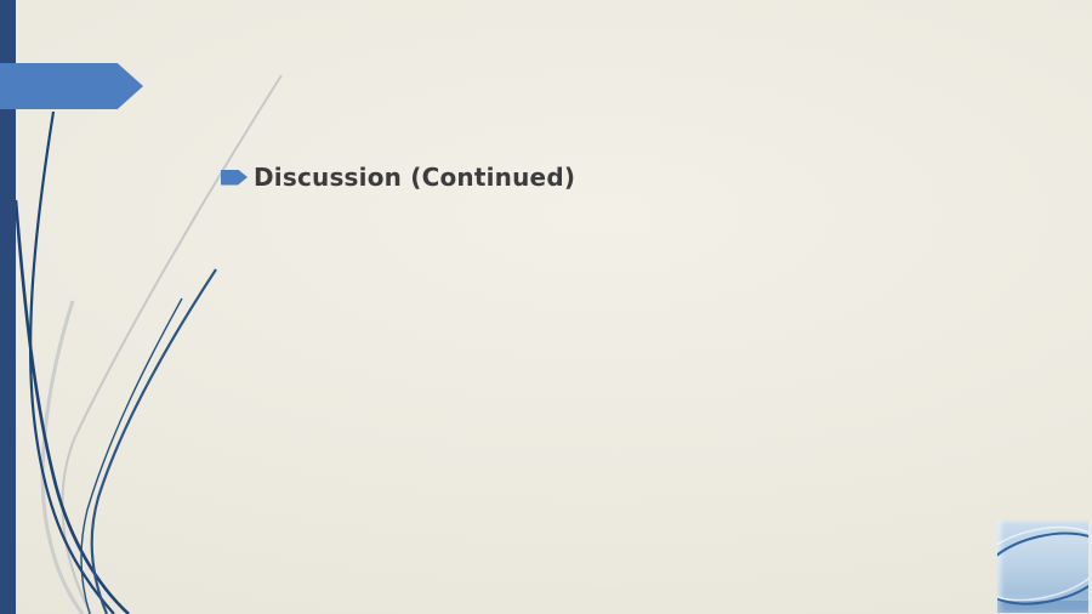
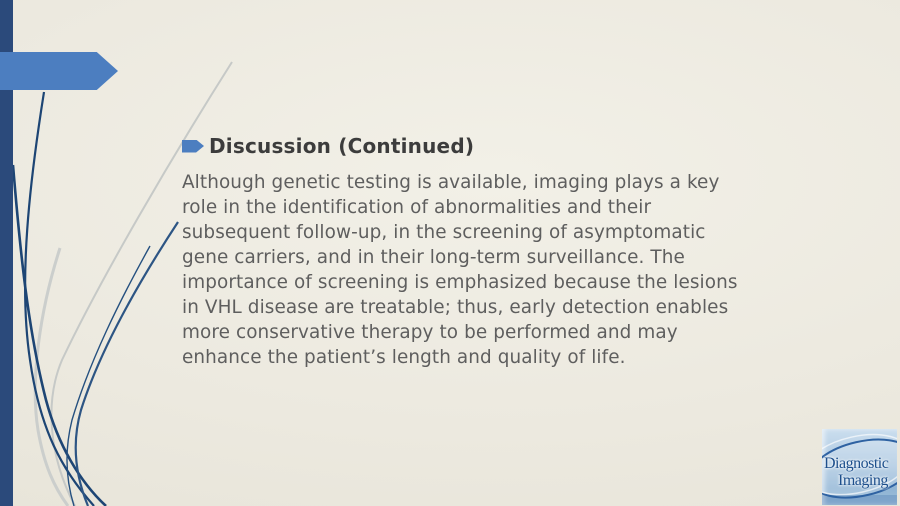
  Discussion (Continued)
+ Although genetic testing is available, imaging plays a key
+ role in the identification of abnormalities and their
+ subsequent follow-up, in the screening of asymptomatic
+ gene carriers, and in their long-term surveillance. The
+ importance of screening is emphasized because the lesions
+ in VHL disease are treatable; thus, early detection enables
+ more conservative therapy to be performed and may
+ enhance the patient’s length and quality of life.
+ Diagnostic
+ Imaging
